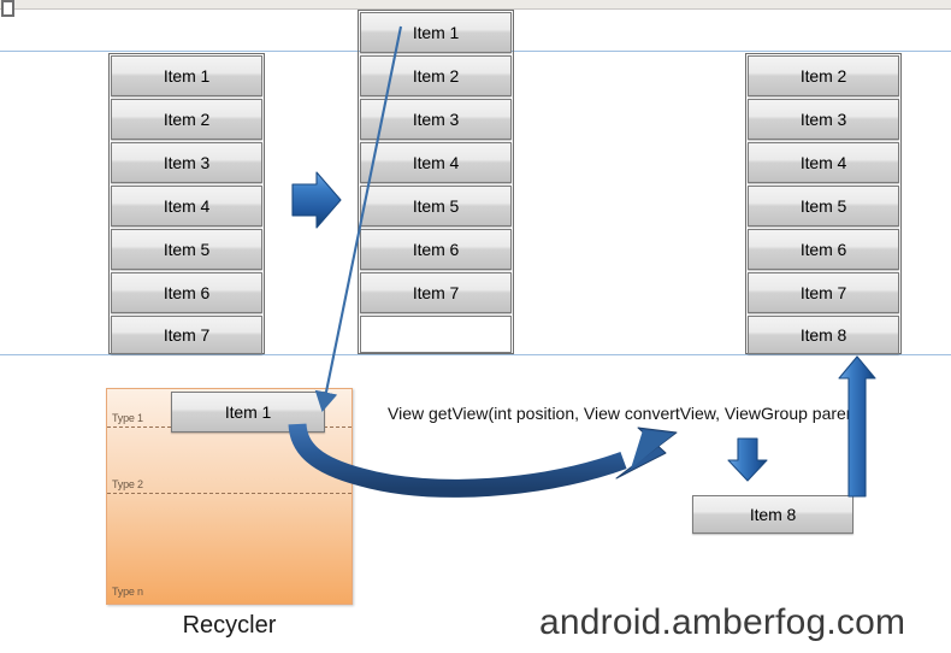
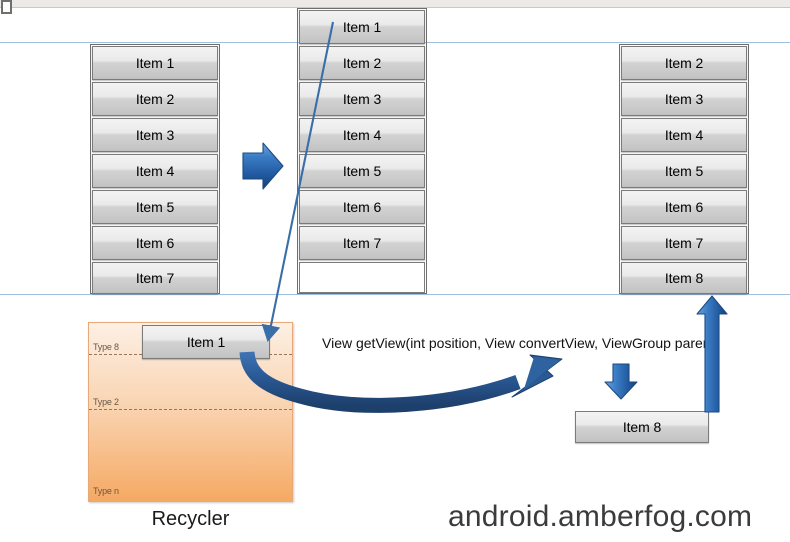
  Item 1
  Item 2
  Item 3
  Item 4
  Item 5
  Item 6
  Item 7
  Item 1
  Item 2
  Item 3
  Item 4
  Item 5
  Item 6
  Item 7
  Item 2
  Item 3
  Item 4
  Item 5
  Item 6
  Item 7
  Item 8
- Type 1
+ Type 8
  Type 2
  Type n
  Recycler
  Item 1
  Item 8
  View getView(int position, View convertView, ViewGroup pare
  android.amberfog.com
